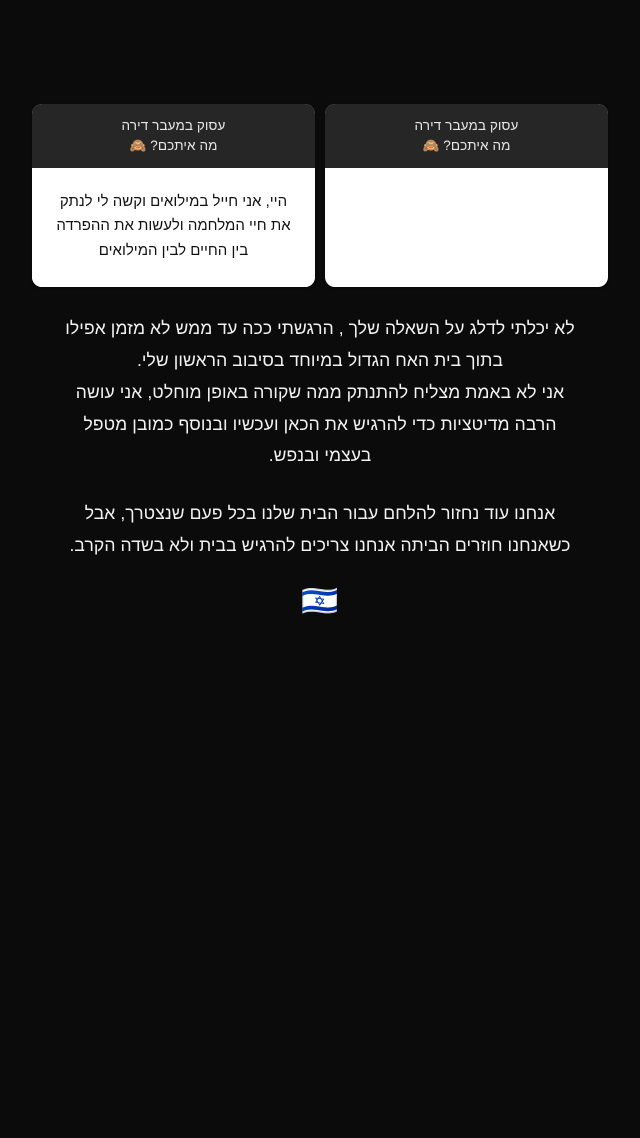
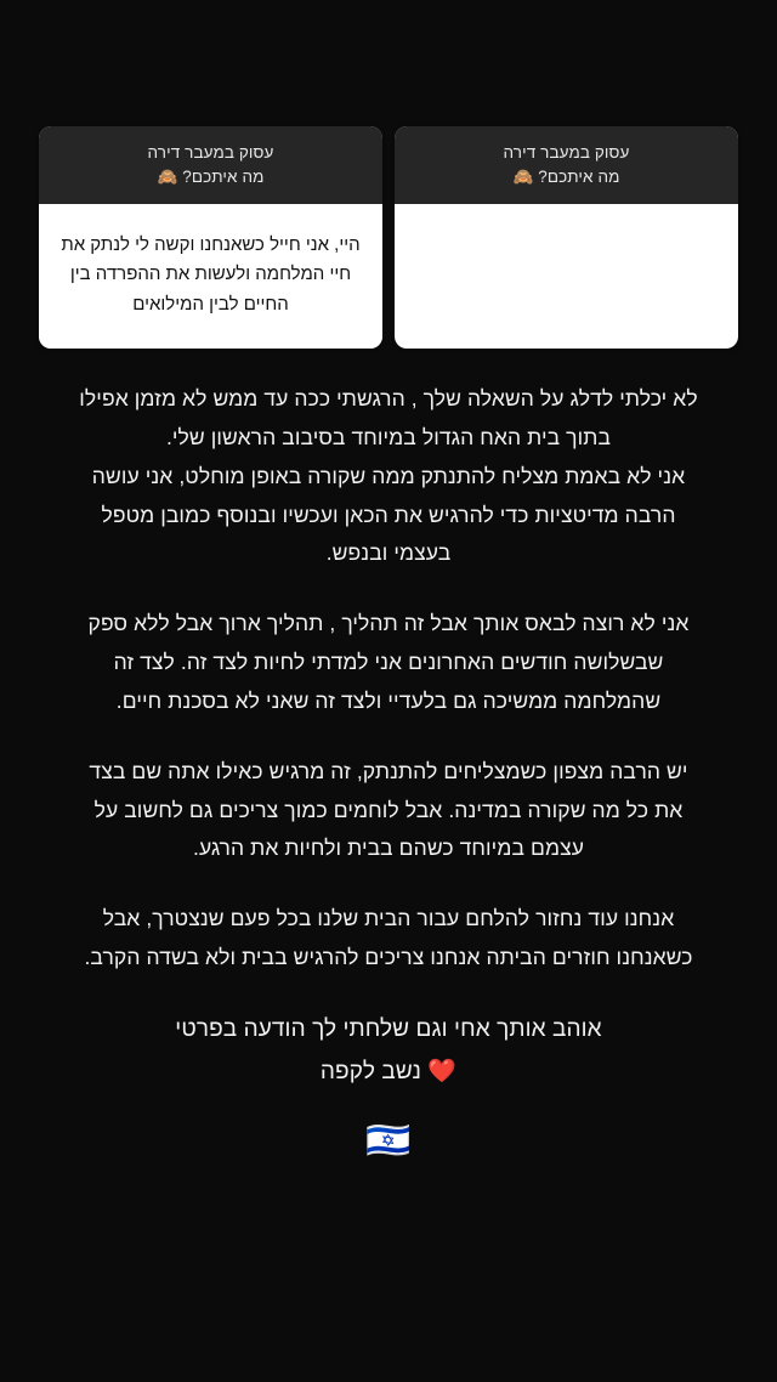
  עסוק במעבר דירה
  מה איתכם? 🙈
- היי, אני חייל במילואים וקשה לי לנתק את חיי המלחמה ולעשות את ההפרדה בין החיים לבין המילואים
+ היי, אני חייל כשאנחנו וקשה לי לנתק את חיי המלחמה ולעשות את ההפרדה בין החיים לבין המילואים
  עסוק במעבר דירה
  מה איתכם? 🙈
  לא יכלתי לדלג על השאלה שלך , הרגשתי ככה עד ממש לא מזמן אפילו בתוך בית האח הגדול במיוחד בסיבוב הראשון שלי.
  אני לא באמת מצליח להתנתק ממה שקורה באופן מוחלט, אני עושה הרבה מדיטציות כדי להרגיש את הכאן ועכשיו ובנוסף כמובן מטפל בעצמי ובנפש.
+ אני לא רוצה לבאס אותך אבל זה תהליך , תהליך ארוך אבל ללא ספק שבשלושה חודשים האחרונים אני למדתי לחיות לצד זה. לצד זה שהמלחמה ממשיכה גם בלעדיי ולצד זה שאני לא בסכנת חיים.
+ יש הרבה מצפון כשמצליחים להתנתק, זה מרגיש כאילו אתה שם בצד את כל מה שקורה במדינה. אבל לוחמים כמוך צריכים גם לחשוב על עצמם במיוחד כשהם בבית ולחיות את הרגע.
  אנחנו עוד נחזור להלחם עבור הבית שלנו בכל פעם שנצטרך, אבל כשאנחנו חוזרים הביתה אנחנו צריכים להרגיש בבית ולא בשדה הקרב.
+ אוהב אותך אחי וגם שלחתי לך הודעה בפרטי
+ ❤️ נשב לקפה
  🇮🇱
